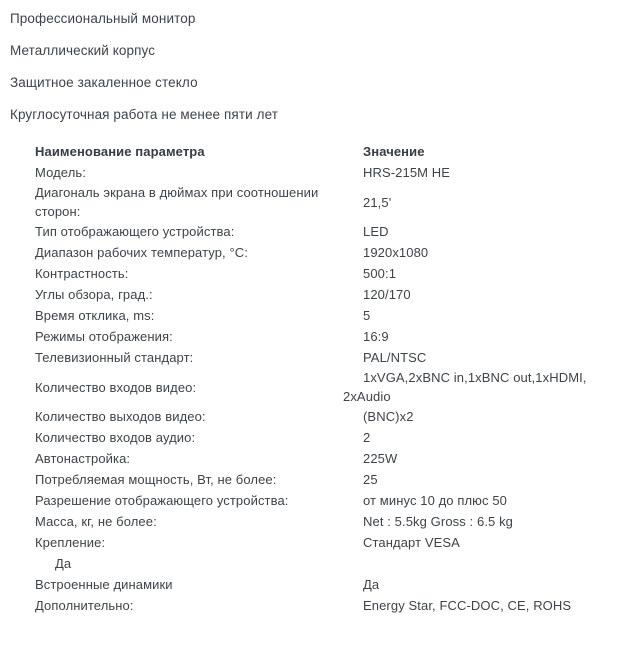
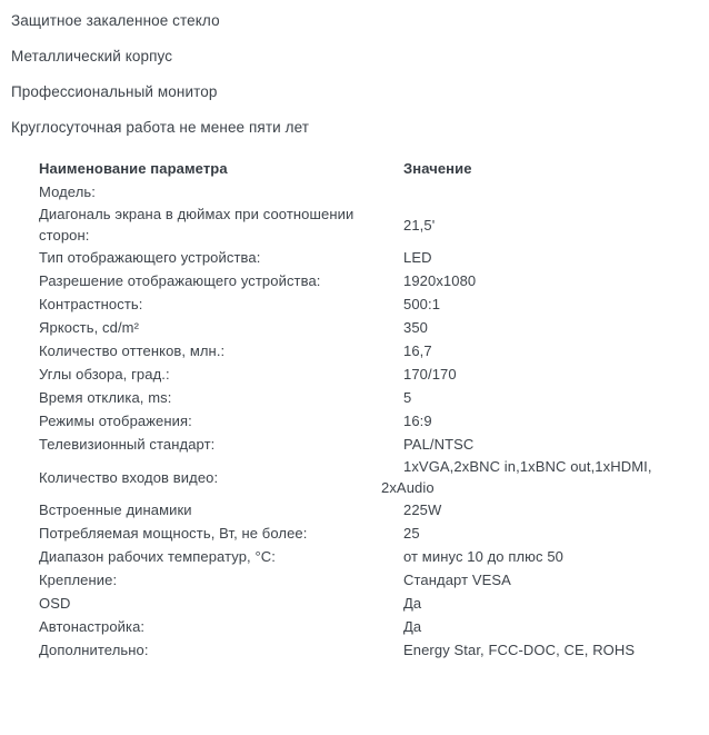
- Профессиональный монитор
+ Защитное закаленное стекло
  Металлический корпус
- Защитное закаленное стекло
+ Профессиональный монитор
  Круглосуточная работа не менее пяти лет
  Наименование параметра
  Значение
  Модель:
- HRS-215M HE
  Диагональ экрана в дюймах при соотношении сторон:
  21,5'
  Тип отображающего устройства:
  LED
- Диапазон рабочих температур, °С:
+ Разрешение отображающего устройства:
  1920x1080
  Контрастность:
  500:1
+ Яркость, cd/m²
+ 350
+ Количество оттенков, млн.:
+ 16,7
  Углы обзора, град.:
- 120/170
+ 170/170
  Время отклика, ms:
  5
  Режимы отображения:
  16:9
  Телевизионный стандарт:
  PAL/NTSC
  Количество входов видео:
  1xVGA,2xBNC in,1xBNC out,1xHDMI,
  2xAudio
- Количество выходов видео:
- (BNC)x2
- Количество входов аудио:
- 2
- Автонастройка:
+ Встроенные динамики
  225W
  Потребляемая мощность, Вт, не более:
  25
- Разрешение отображающего устройства:
+ Диапазон рабочих температур, °С:
  от минус 10 до плюс 50
- Масса, кг, не более:
- Net : 5.5kg Gross : 6.5 kg
  Крепление:
  Стандарт VESA
+ OSD
  Да
- Встроенные динамики
+ Автонастройка:
  Да
  Дополнительно:
  Energy Star, FCC-DOC, CE, ROHS
